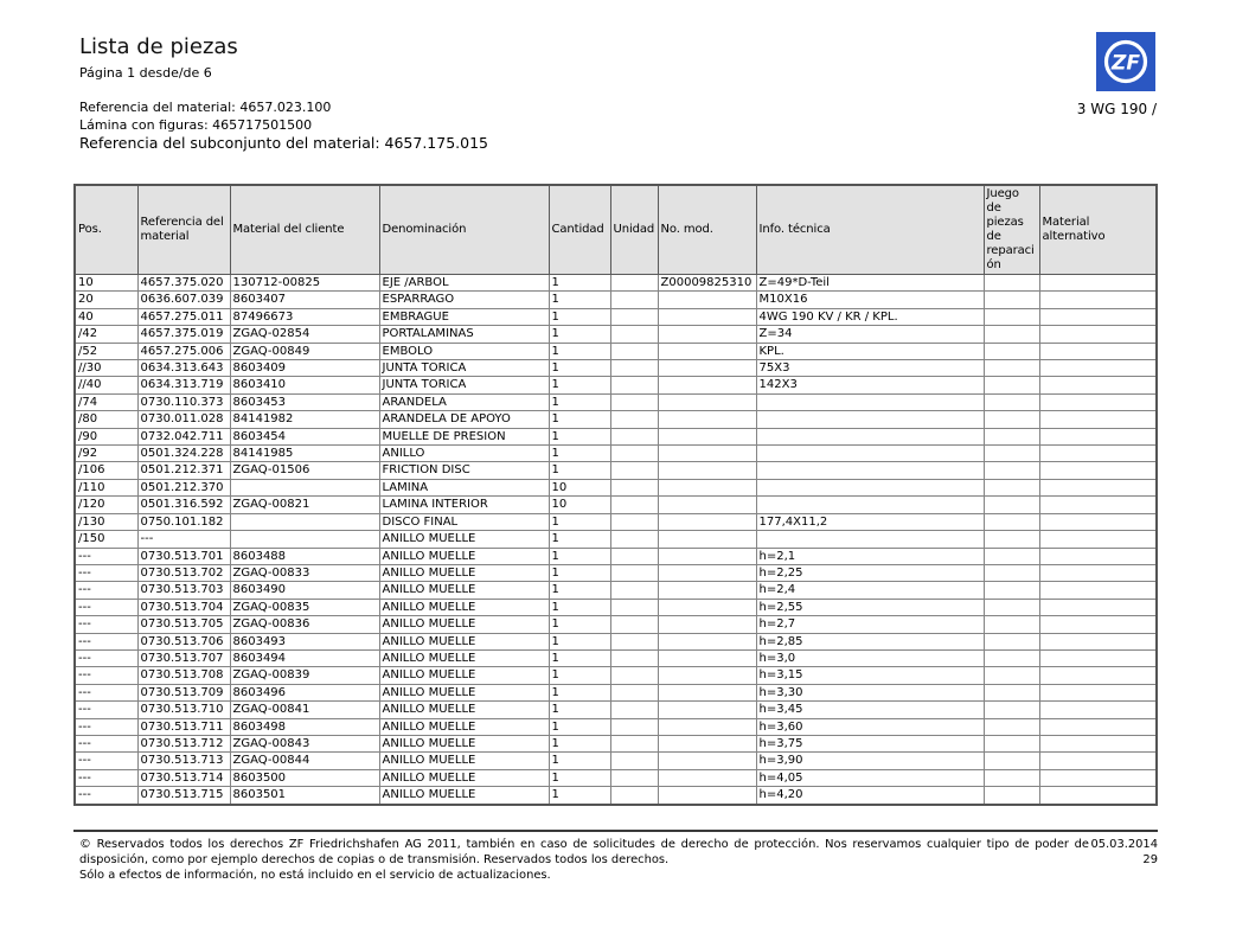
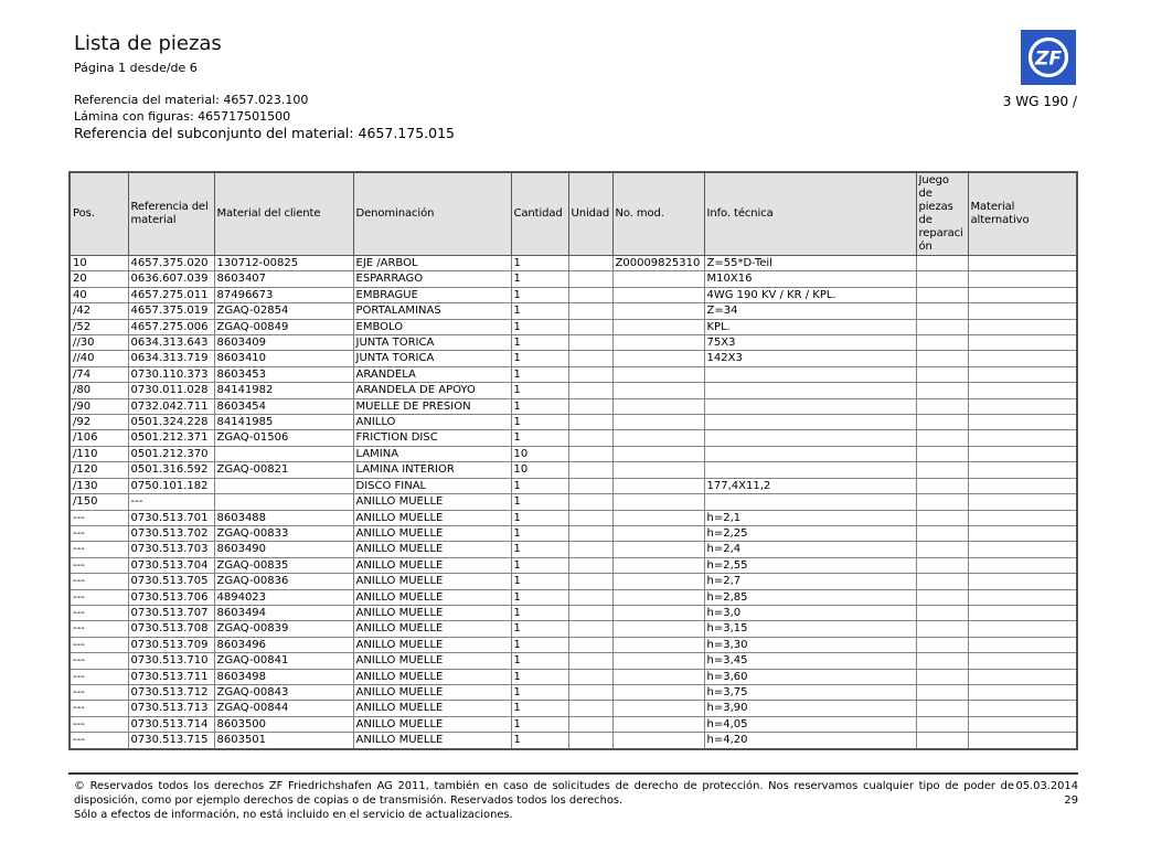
  Lista de piezas
  Página 1 desde/de 6
  Referencia del material: 4657.023.100
  Lámina con figuras: 465717501500
  Referencia del subconjunto del material: 4657.175.015
  ZF
  3 WG 190 /
  Pos.	Referencia del material	Material del cliente	Denominación	Cantidad	Unidad	No. mod.	Info. técnica	Juego de piezas de reparación	Material alternativo
- 10	4657.375.020	130712-00825	EJE /ARBOL	1		Z00009825310	Z=49*D-Teil
+ 10	4657.375.020	130712-00825	EJE /ARBOL	1		Z00009825310	Z=55*D-Teil
  20	0636.607.039	8603407	ESPARRAGO	1			M10X16
  40	4657.275.011	87496673	EMBRAGUE	1			4WG 190 KV / KR / KPL.
  /42	4657.375.019	ZGAQ-02854	PORTALAMINAS	1			Z=34
  /52	4657.275.006	ZGAQ-00849	EMBOLO	1			KPL.
  //30	0634.313.643	8603409	JUNTA TORICA	1			75X3
  //40	0634.313.719	8603410	JUNTA TORICA	1			142X3
  /74	0730.110.373	8603453	ARANDELA	1
  /80	0730.011.028	84141982	ARANDELA DE APOYO	1
  /90	0732.042.711	8603454	MUELLE DE PRESION	1
  /92	0501.324.228	84141985	ANILLO	1
  /106	0501.212.371	ZGAQ-01506	FRICTION DISC	1
  /110	0501.212.370		LAMINA	10
  /120	0501.316.592	ZGAQ-00821	LAMINA INTERIOR	10
  /130	0750.101.182		DISCO FINAL	1			177,4X11,2
  /150	---		ANILLO MUELLE	1
  ---	0730.513.701	8603488	ANILLO MUELLE	1			h=2,1
  ---	0730.513.702	ZGAQ-00833	ANILLO MUELLE	1			h=2,25
  ---	0730.513.703	8603490	ANILLO MUELLE	1			h=2,4
  ---	0730.513.704	ZGAQ-00835	ANILLO MUELLE	1			h=2,55
  ---	0730.513.705	ZGAQ-00836	ANILLO MUELLE	1			h=2,7
- ---	0730.513.706	8603493	ANILLO MUELLE	1			h=2,85
+ ---	0730.513.706	4894023	ANILLO MUELLE	1			h=2,85
  ---	0730.513.707	8603494	ANILLO MUELLE	1			h=3,0
  ---	0730.513.708	ZGAQ-00839	ANILLO MUELLE	1			h=3,15
  ---	0730.513.709	8603496	ANILLO MUELLE	1			h=3,30
  ---	0730.513.710	ZGAQ-00841	ANILLO MUELLE	1			h=3,45
  ---	0730.513.711	8603498	ANILLO MUELLE	1			h=3,60
  ---	0730.513.712	ZGAQ-00843	ANILLO MUELLE	1			h=3,75
  ---	0730.513.713	ZGAQ-00844	ANILLO MUELLE	1			h=3,90
  ---	0730.513.714	8603500	ANILLO MUELLE	1			h=4,05
  ---	0730.513.715	8603501	ANILLO MUELLE	1			h=4,20
  © Reservados todos los derechos ZF Friedrichshafen AG 2011, también en caso de solicitudes de derecho de protección. Nos reservamos cualquier tipo de poder de disposición, como por ejemplo derechos de copias o de transmisión. Reservados todos los derechos.
  Sólo a efectos de información, no está incluido en el servicio de actualizaciones.
  05.03.2014
  29
